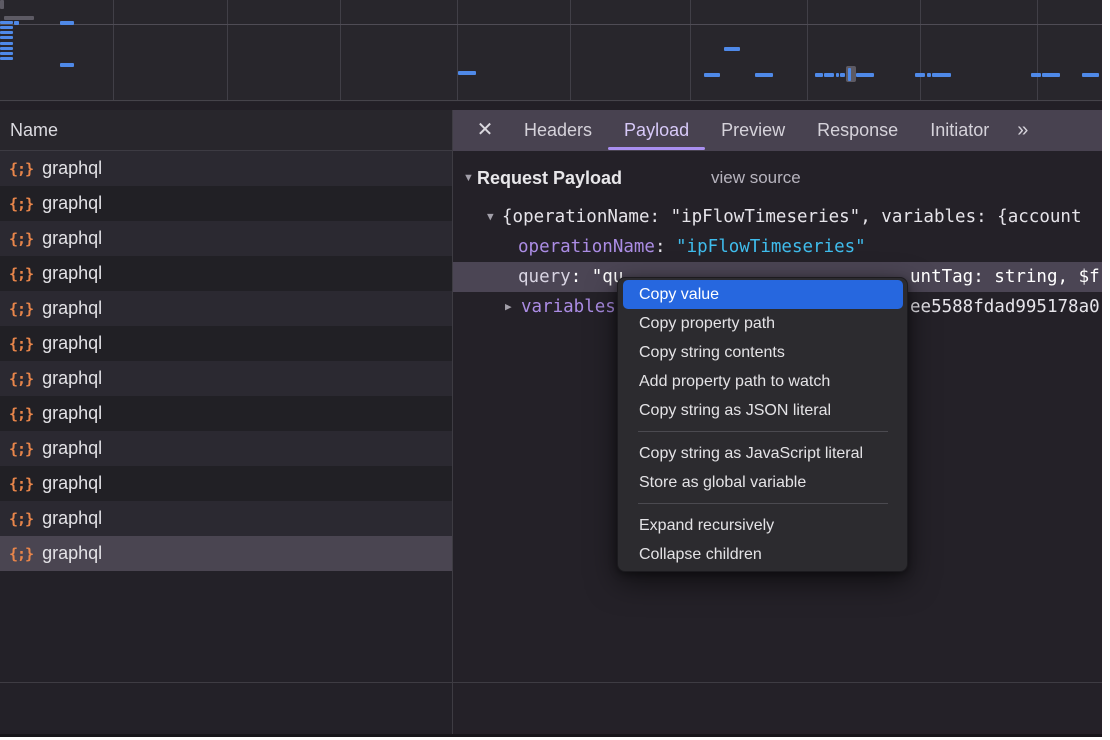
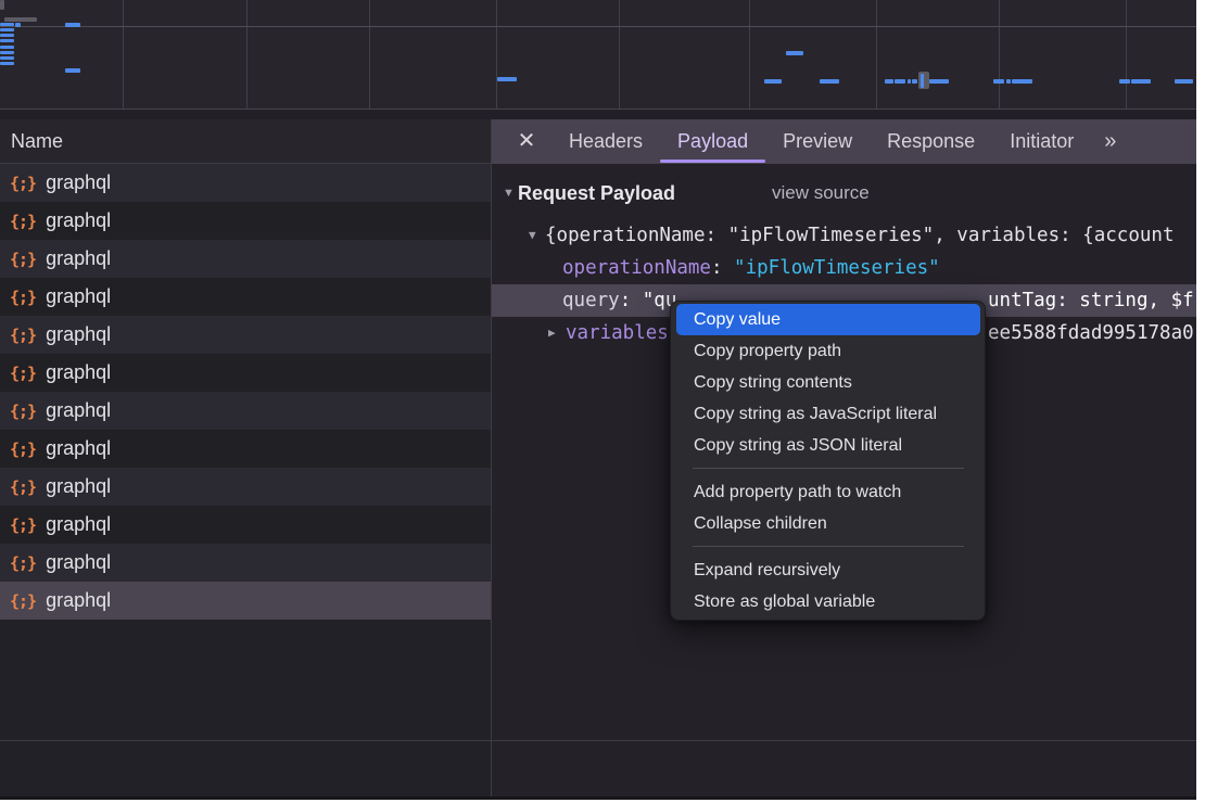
  Name
  {;}
  graphql
  {;}
  graphql
  {;}
  graphql
  {;}
  graphql
  {;}
  graphql
  {;}
  graphql
  {;}
  graphql
  {;}
  graphql
  {;}
  graphql
  {;}
  graphql
  {;}
  graphql
  {;}
  graphql
  ✕
  Headers
  Payload
  Preview
  Response
  Initiator
  »
  ▼
  Request Payload
  view source
  ▼
  {operationName: "ipFlowTimeseries", variables: {account
  operationName: "ipFlowTimeseries"
  query: "qu
  untTag: string, $f
  ▶
  variables
  ee5588fdad995178a0
  Copy value
  Copy property path
  Copy string contents
- Add property path to watch
+ Copy string as JavaScript literal
  Copy string as JSON literal
- Copy string as JavaScript literal
+ Add property path to watch
- Store as global variable
+ Collapse children
  Expand recursively
- Collapse children
+ Store as global variable
